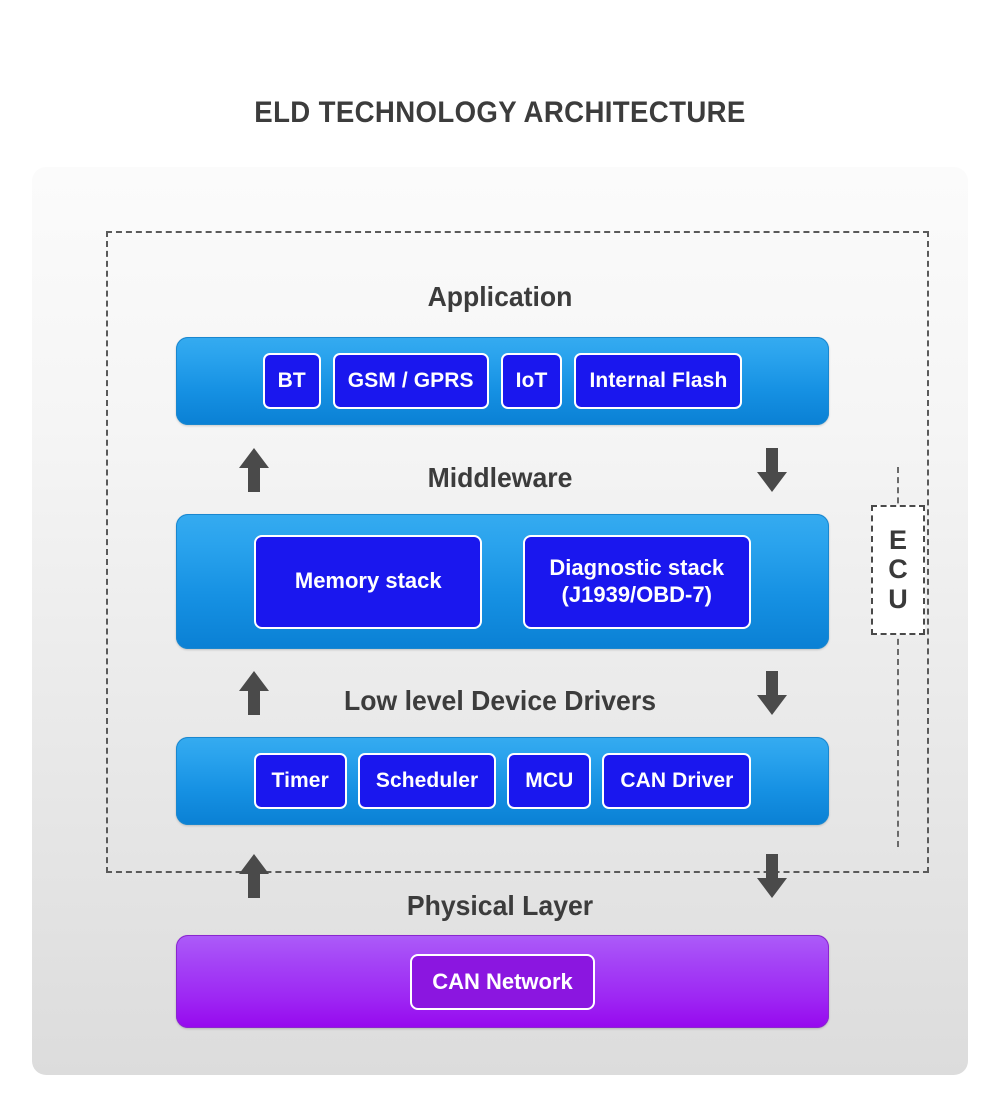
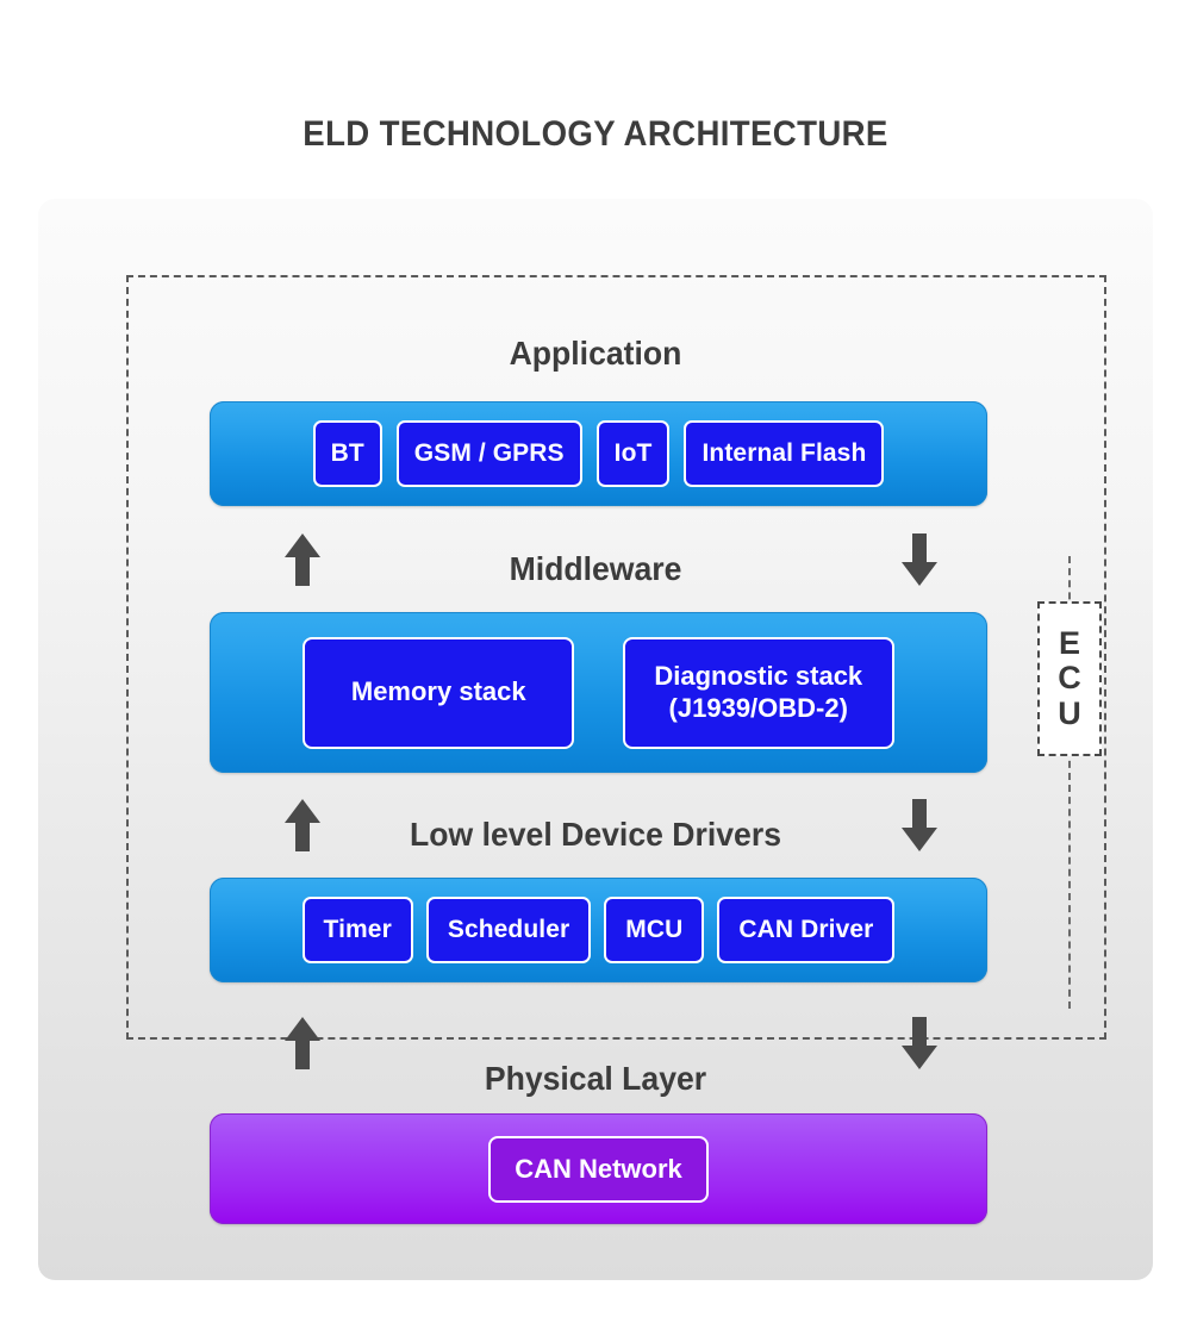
  ELD TECHNOLOGY ARCHITECTURE
  E
  C
  U
  Application
  BT
  GSM / GPRS
  IoT
  Internal Flash
  Middleware
  Memory stack
  Diagnostic stack
- (J1939/OBD-7)
+ (J1939/OBD-2)
  Low level Device Drivers
  Timer
  Scheduler
  MCU
  CAN Driver
  Physical Layer
  CAN Network
